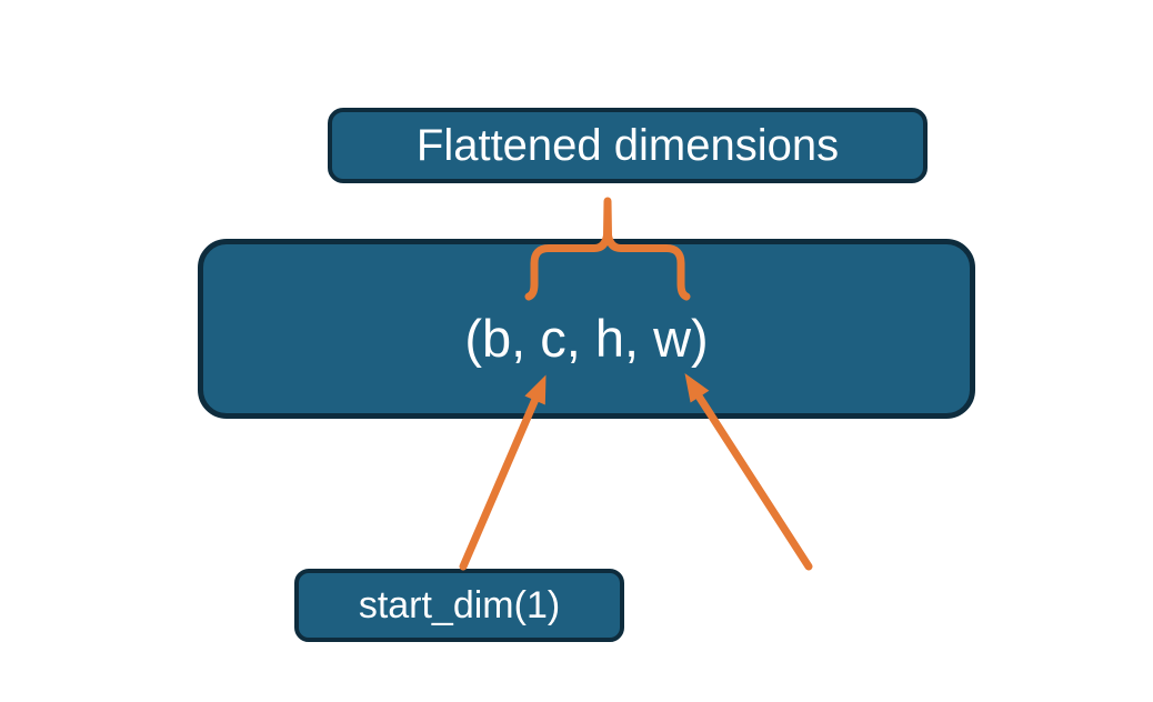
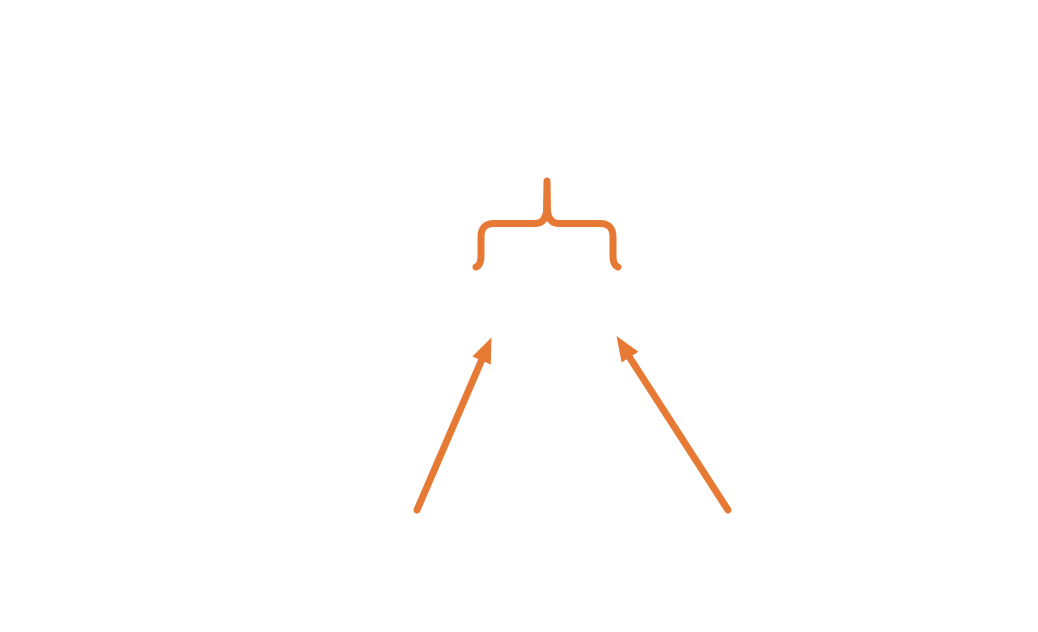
- Flattened dimensions
- (b, c, h, w)
- start_dim(1)
